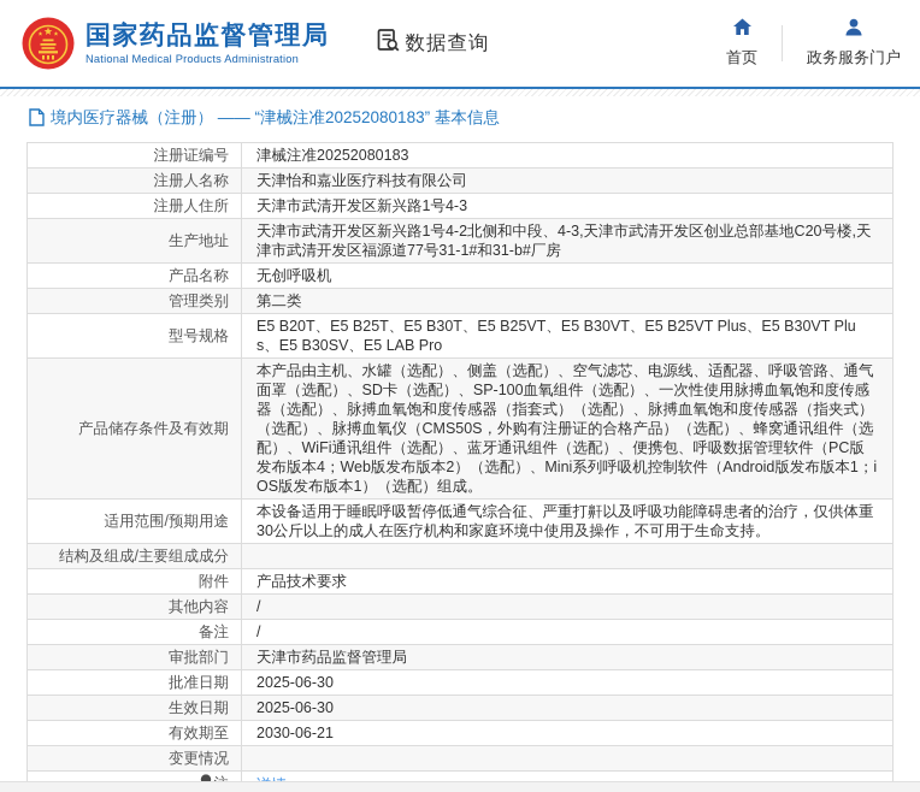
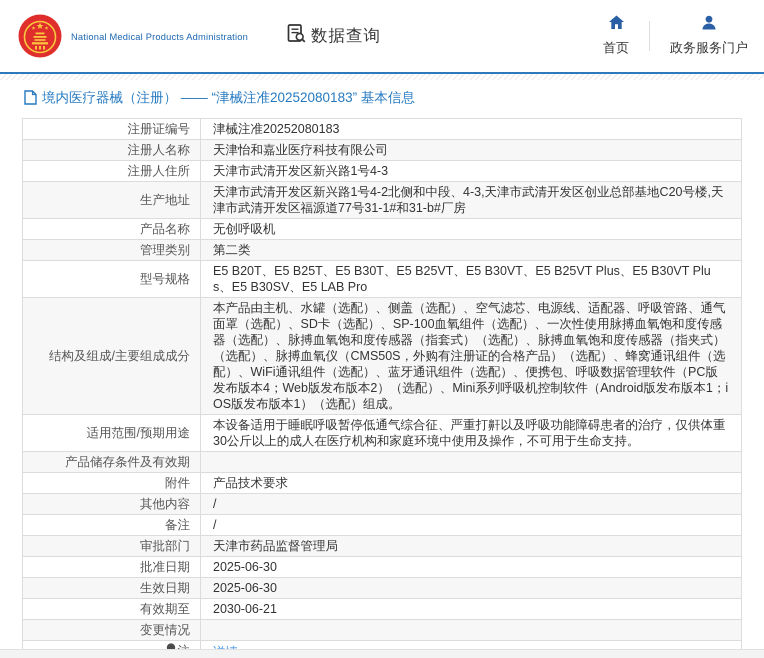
- 国家药品监督管理局
  National Medical Products Administration
  数据查询
  首页
  政务服务门户
  境内医疗器械（注册） —— “津械注准20252080183” 基本信息
  注册证编号	津械注准20252080183
  注册人名称	天津怡和嘉业医疗科技有限公司
  注册人住所	天津市武清开发区新兴路1号4-3
  生产地址	天津市武清开发区新兴路1号4-2北侧和中段、4-3,天津市武清开发区创业总部基地C20号楼,天津市武清开发区福源道77号31-1#和31-b#厂房
  产品名称	无创呼吸机
  管理类别	第二类
  型号规格	E5 B20T、E5 B25T、E5 B30T、E5 B25VT、E5 B30VT、E5 B25VT Plus、E5 B30VT Plus、E5 B30SV、E5 LAB Pro
- 产品储存条件及有效期	本产品由主机、水罐（选配）、侧盖（选配）、空气滤芯、电源线、适配器、呼吸管路、通气面罩（选配）、SD卡（选配）、SP-100血氧组件（选配）、一次性使用脉搏血氧饱和度传感器（选配）、脉搏血氧饱和度传感器（指套式）（选配）、脉搏血氧饱和度传感器（指夹式）（选配）、脉搏血氧仪（CMS50S，外购有注册证的合格产品）（选配）、蜂窝通讯组件（选配）、WiFi通讯组件（选配）、蓝牙通讯组件（选配）、便携包、呼吸数据管理软件（PC版发布版本4；Web版发布版本2）（选配）、Mini系列呼吸机控制软件（Android版发布版本1；iOS版发布版本1）（选配）组成。
+ 结构及组成/主要组成成分	本产品由主机、水罐（选配）、侧盖（选配）、空气滤芯、电源线、适配器、呼吸管路、通气面罩（选配）、SD卡（选配）、SP-100血氧组件（选配）、一次性使用脉搏血氧饱和度传感器（选配）、脉搏血氧饱和度传感器（指套式）（选配）、脉搏血氧饱和度传感器（指夹式）（选配）、脉搏血氧仪（CMS50S，外购有注册证的合格产品）（选配）、蜂窝通讯组件（选配）、WiFi通讯组件（选配）、蓝牙通讯组件（选配）、便携包、呼吸数据管理软件（PC版发布版本4；Web版发布版本2）（选配）、Mini系列呼吸机控制软件（Android版发布版本1；iOS版发布版本1）（选配）组成。
  适用范围/预期用途	本设备适用于睡眠呼吸暂停低通气综合征、严重打鼾以及呼吸功能障碍患者的治疗，仅供体重30公斤以上的成人在医疗机构和家庭环境中使用及操作，不可用于生命支持。
- 结构及组成/主要组成成分
+ 产品储存条件及有效期
  附件	产品技术要求
  其他内容	/
  备注	/
  审批部门	天津市药品监督管理局
  批准日期	2025-06-30
  生效日期	2025-06-30
  有效期至	2030-06-21
  变更情况
